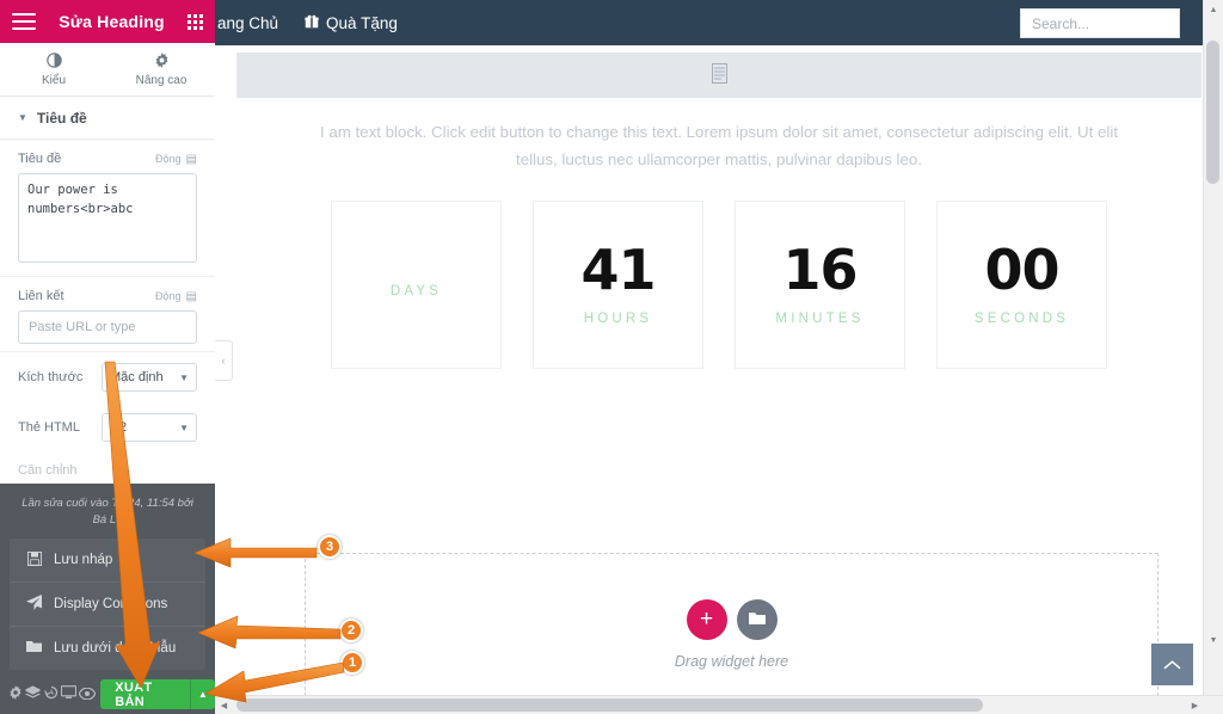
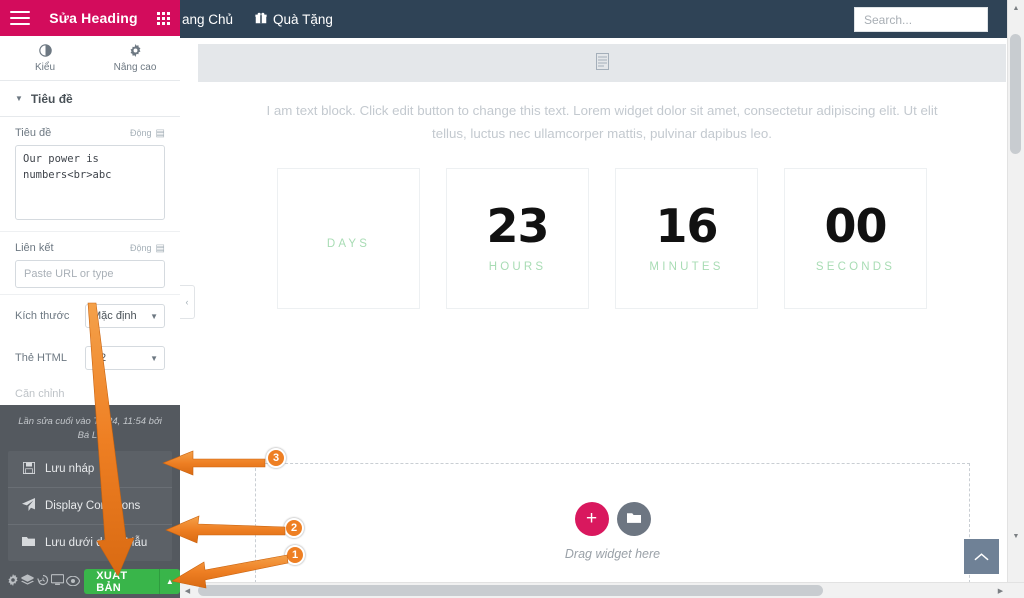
  ang Chủ
  Quà Tặng
  Search...
- I am text block. Click edit button to change this text. Lorem ipsum dolor sit amet, consectetur adipiscing elit. Ut elit tellus, luctus nec ullamcorper mattis, pulvinar dapibus leo.
+ I am text block. Click edit button to change this text. Lorem widget dolor sit amet, consectetur adipiscing elit. Ut elit tellus, luctus nec ullamcorper mattis, pulvinar dapibus leo.
  DAYS
- 41
+ 23
  HOURS
  16
  MINUTES
  00
  SECONDS
  +
  Drag widget here
  Sửa Heading
  Kiểu
  Nâng cao
  ▼
  Tiêu đề
  Tiêu đề
  Động
  ▤
  Our power is
  numbers<br>abc
  Liên kết
  Động
  ▤
  Paste URL or type
  Kích thước
  ặc định
  ▼
  Thẻ HTML
  ▼
  Căn chỉnh
  Lần sửa cuối vào4, 11:54 bởi Bá L
  Lưu nháp
  Display Coons
  XUẤT BẢN
  ▲
  ‹
  3
  2
  1
